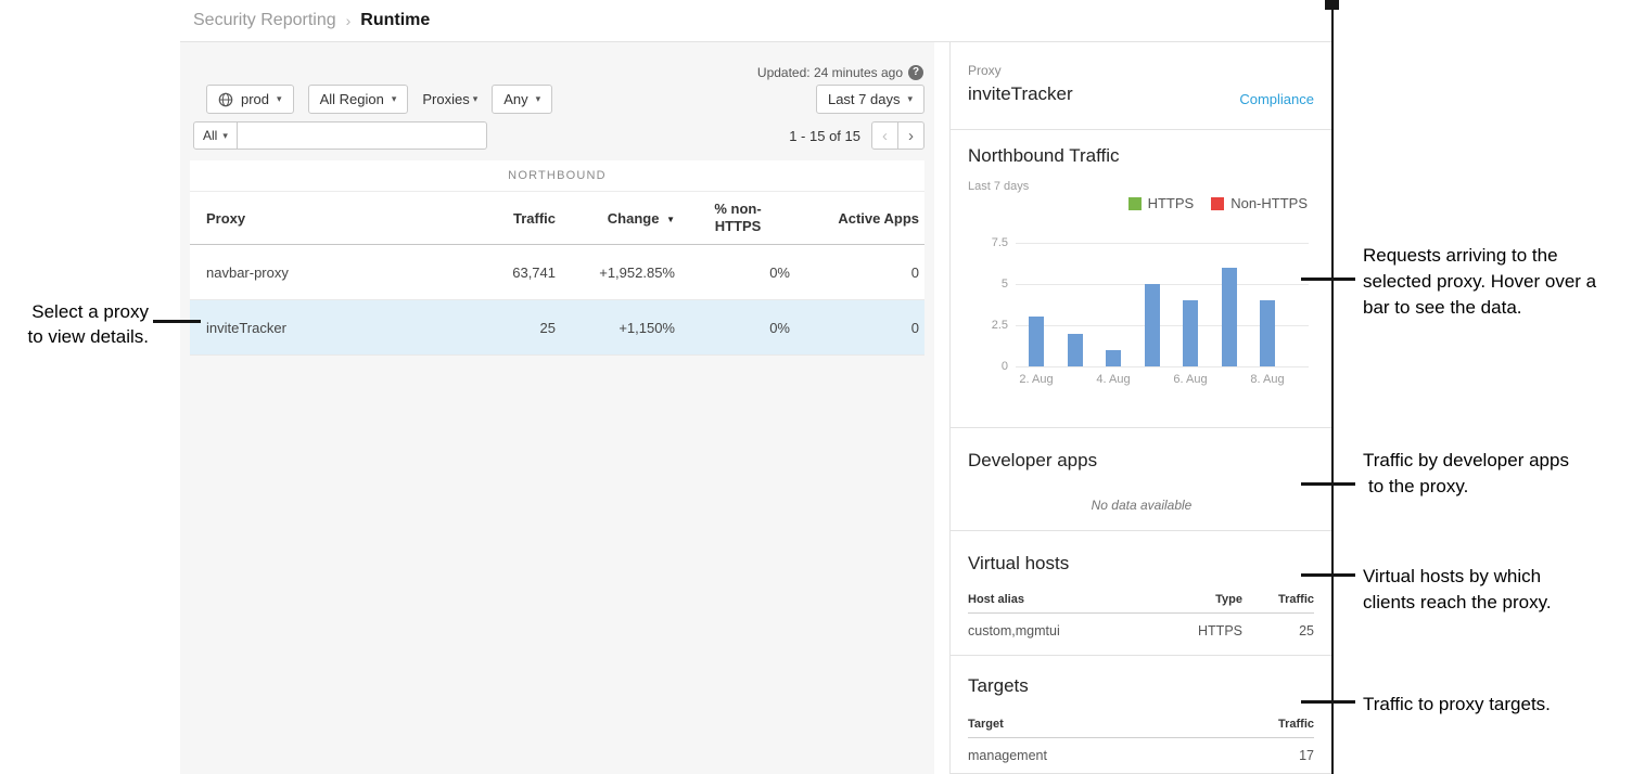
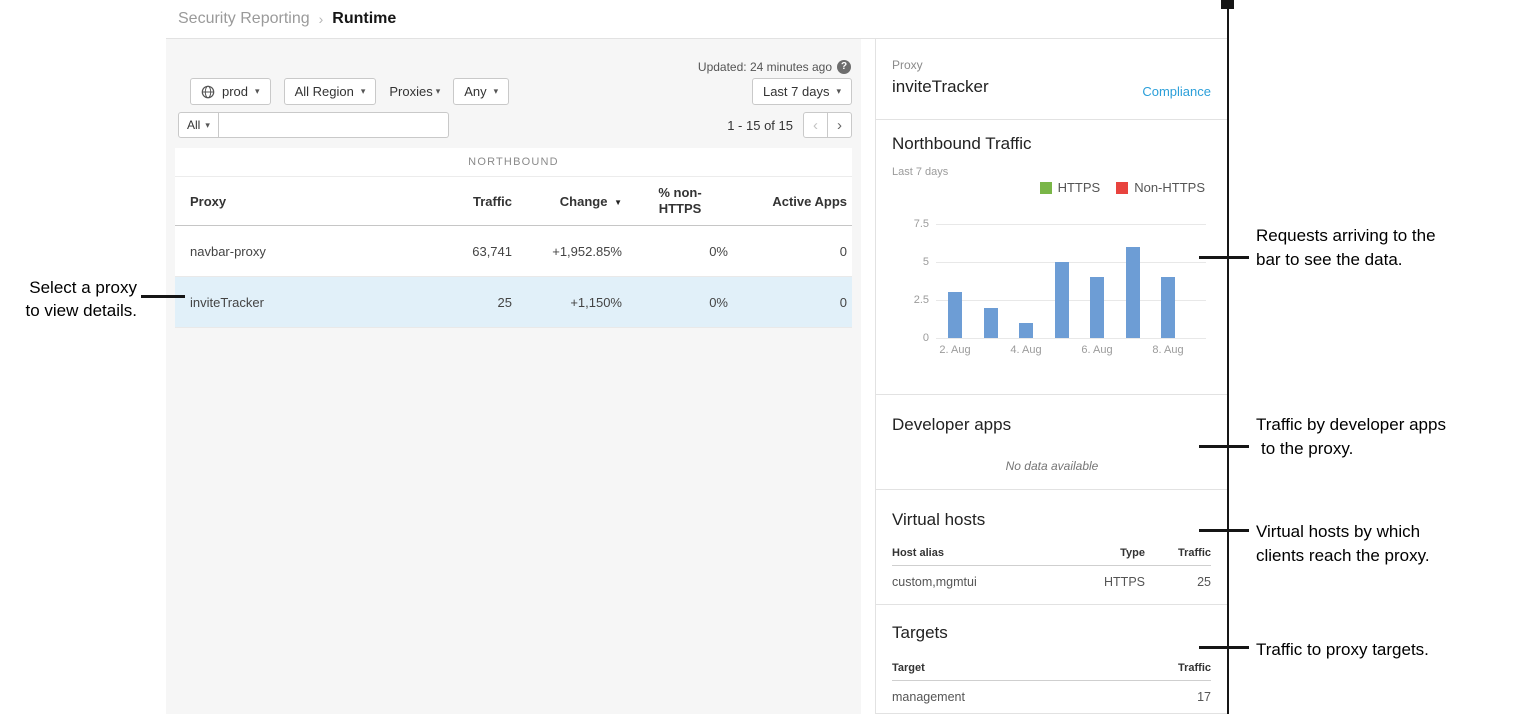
  Security Reporting
  ›
  Runtime
  Updated: 24 minutes ago
  ?
  prod
  ▾
  All Region
  ▾
  Proxies
  ▾
  Any
  ▾
  Last 7 days
  ▾
  All
  ▾
  1 - 15 of 15
  ‹
  ›
  NORTHBOUND
  Proxy
  Traffic
  Change ▼
  % non-
  HTTPS
  Active Apps
  navbar-proxy
  63,741
  +1,952.85%
  0%
  0
  inviteTracker
  25
  +1,150%
  0%
  0
  Proxy
  inviteTracker
  Compliance
  Northbound Traffic
  Last 7 days
  HTTPS
  Non-HTTPS
  0
  2.5
  5
  7.5
  2. Aug
  4. Aug
  6. Aug
  8. Aug
  Developer apps
  No data available
  Virtual hosts
  Host alias
  Type
  Traffic
  custom,mgmtui
  HTTPS
  25
  Targets
  Target
  Traffic
  management
  17
  Select a proxy
  to view details.
  Requests arriving to the
- selected proxy. Hover over a
  bar to see the data.
  Traffic by developer apps
  to the proxy.
  Virtual hosts by which
  clients reach the proxy.
  Traffic to proxy targets.
